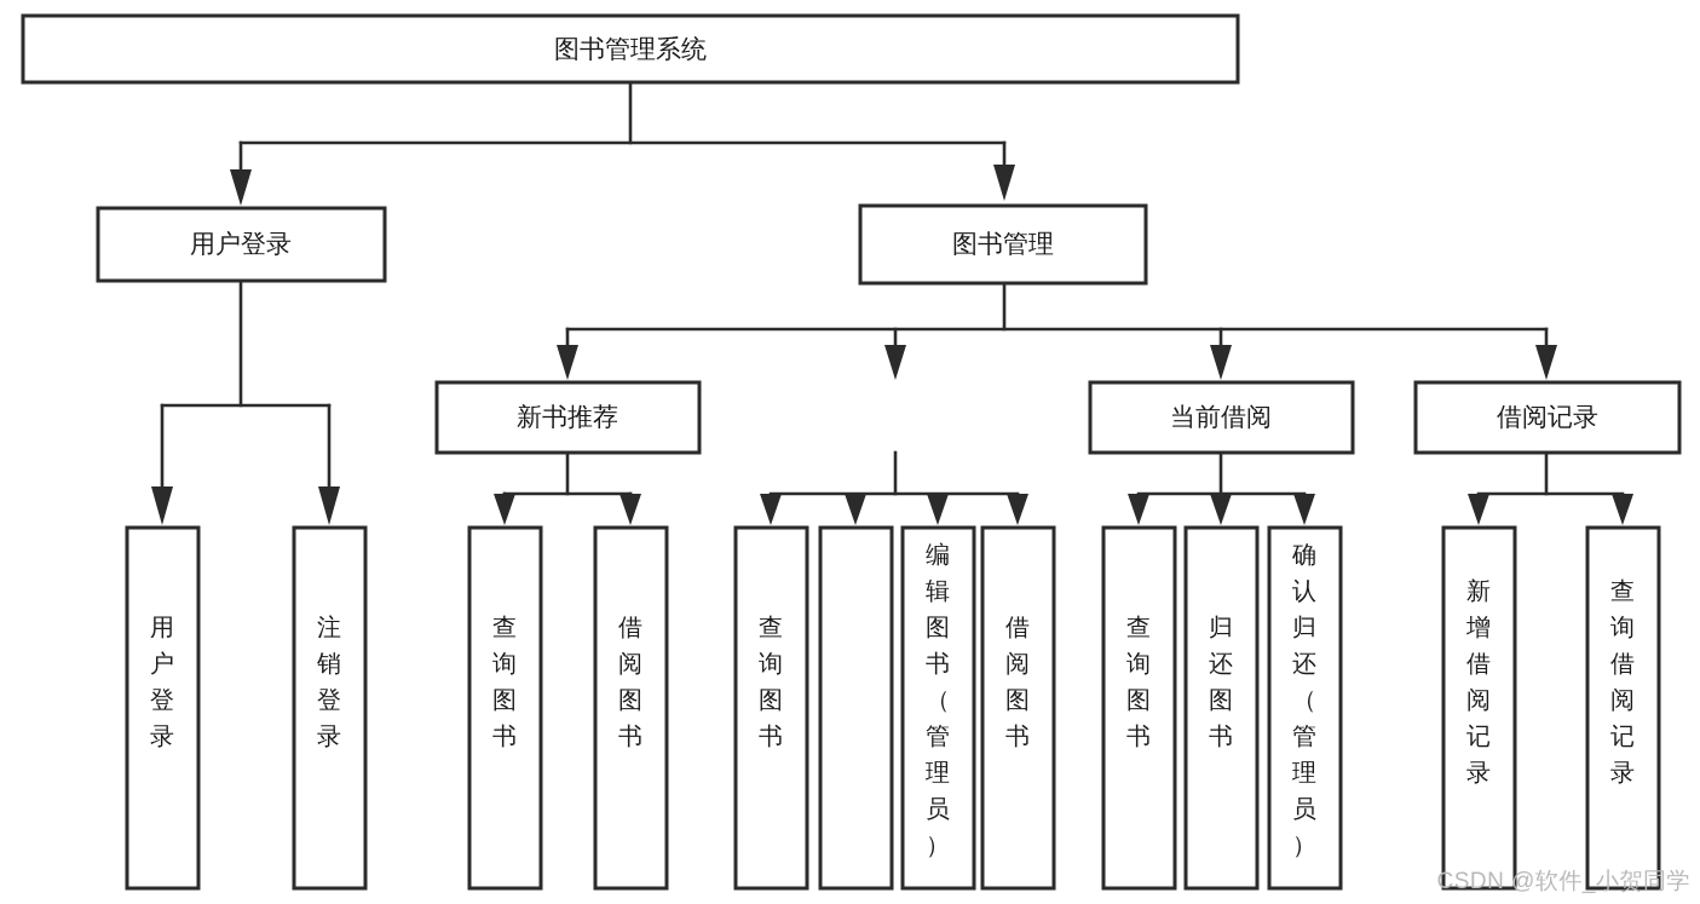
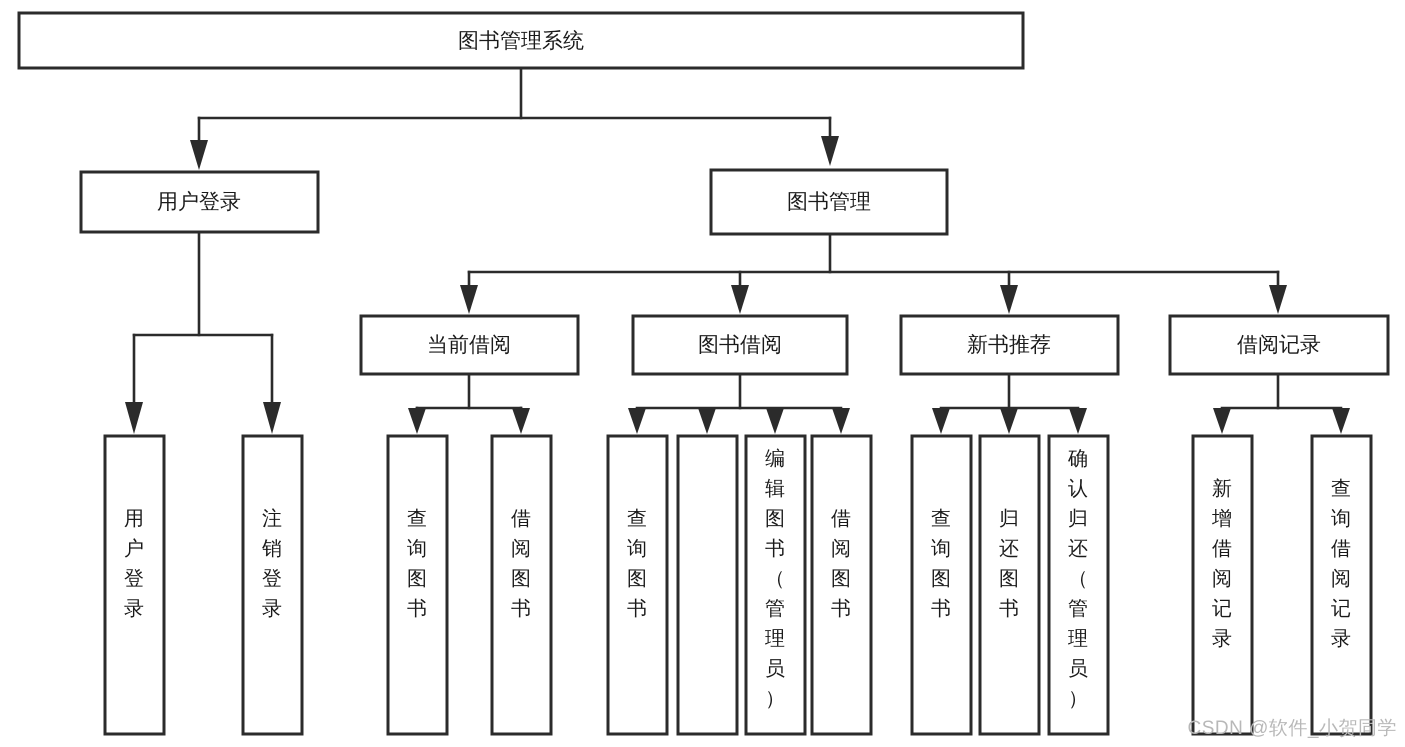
  图书管理系统
  用户登录
  图书管理
- 新书推荐
+ 当前借阅
+ 图书借阅
- 当前借阅
+ 新书推荐
  借阅记录
  用户登录
  注销登录
  查询图书
  借阅图书
  查询图书
  编辑图书（管理员）
  借阅图书
  查询图书
  归还图书
  确认归还（管理员）
  新增借阅记录
  查询借阅记录
  CSDN @软件_小贺同学
